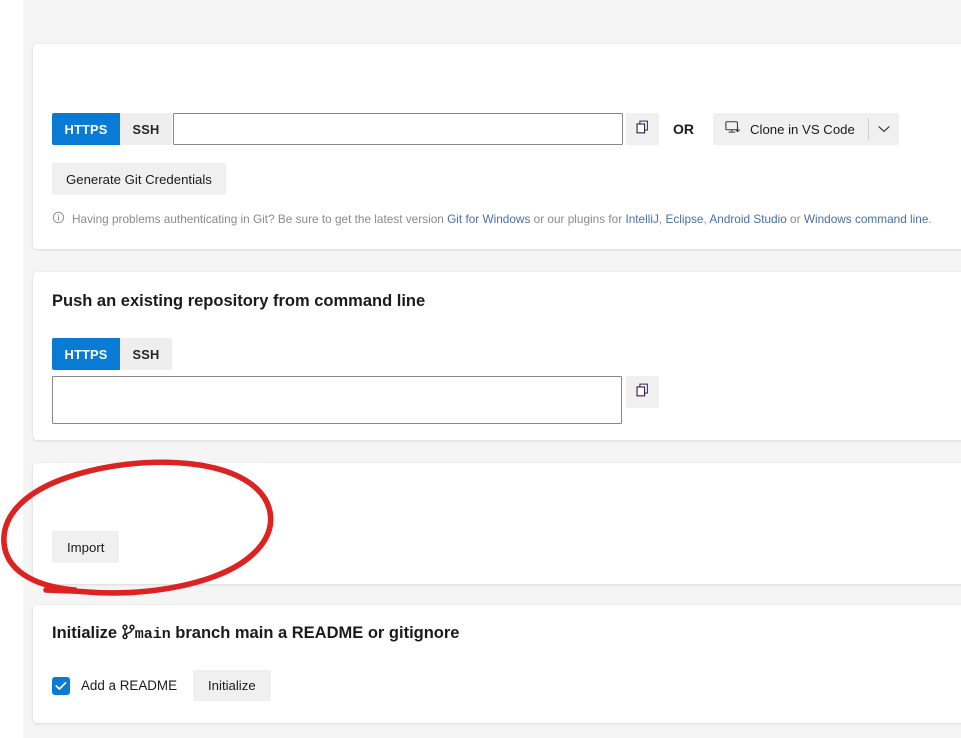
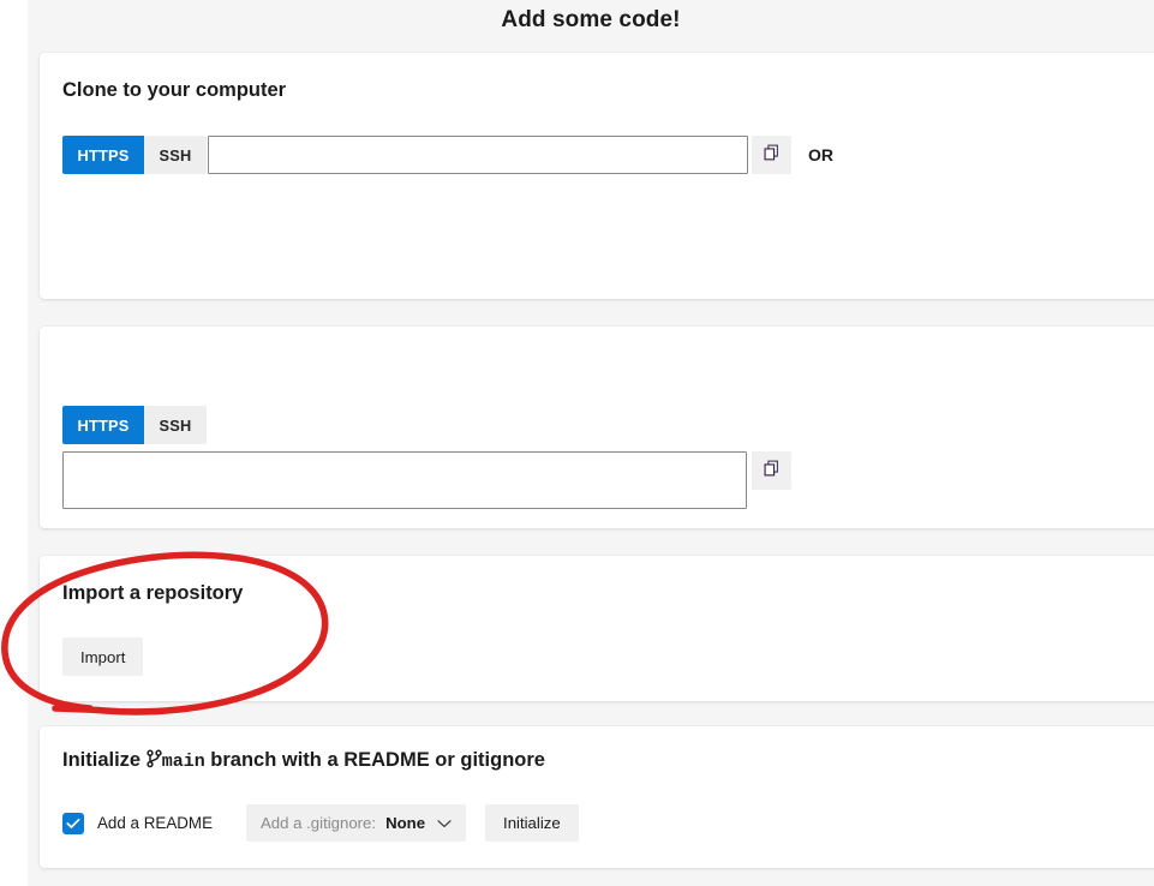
+ Add some code!
+ Clone to your computer
  HTTPS
  SSH
  OR
- Clone in VS Code
- Generate Git Credentials
- Having problems authenticating in Git? Be sure to get the latest version Git for Windows or our plugins for IntelliJ, Eclipse, Android Studio or Windows command line.
- Push an existing repository from command line
  HTTPS
  SSH
+ Import a repository
  Import
- Initialize main branch main a README or gitignore
+ Initialize main branch with a README or gitignore
  Add a README
+ Add a .gitignore:
+ None
  Initialize
